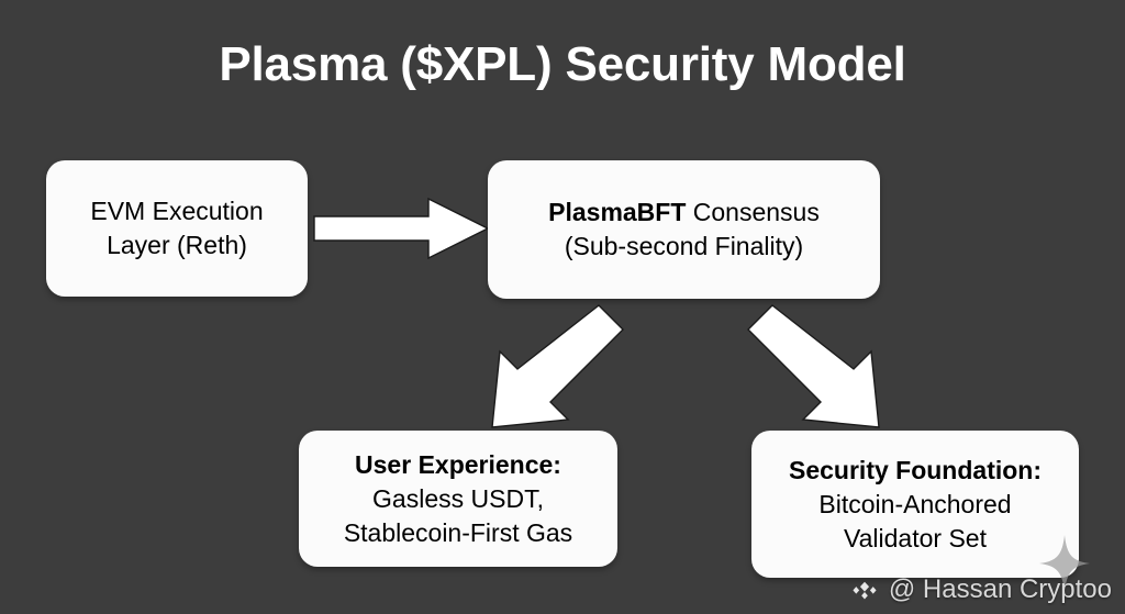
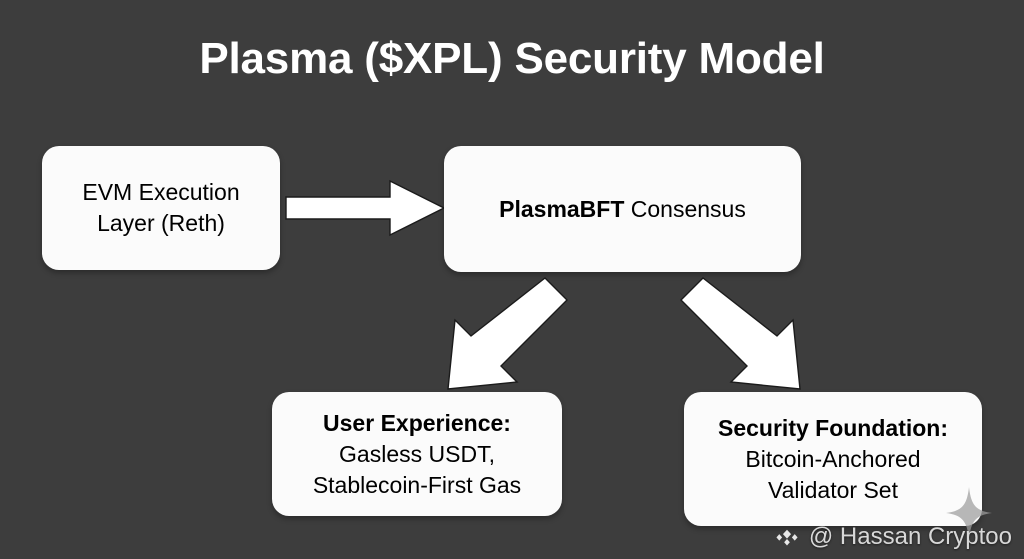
  Plasma ($XPL) Security Model
  EVM Execution
  Layer (Reth)
  PlasmaBFT Consensus
- (Sub-second Finality)
  User Experience:
  Gasless USDT,
  Stablecoin-First Gas
  Security Foundation:
  Bitcoin-Anchored
  Validator Set
  @ Hassan Cryptoo
